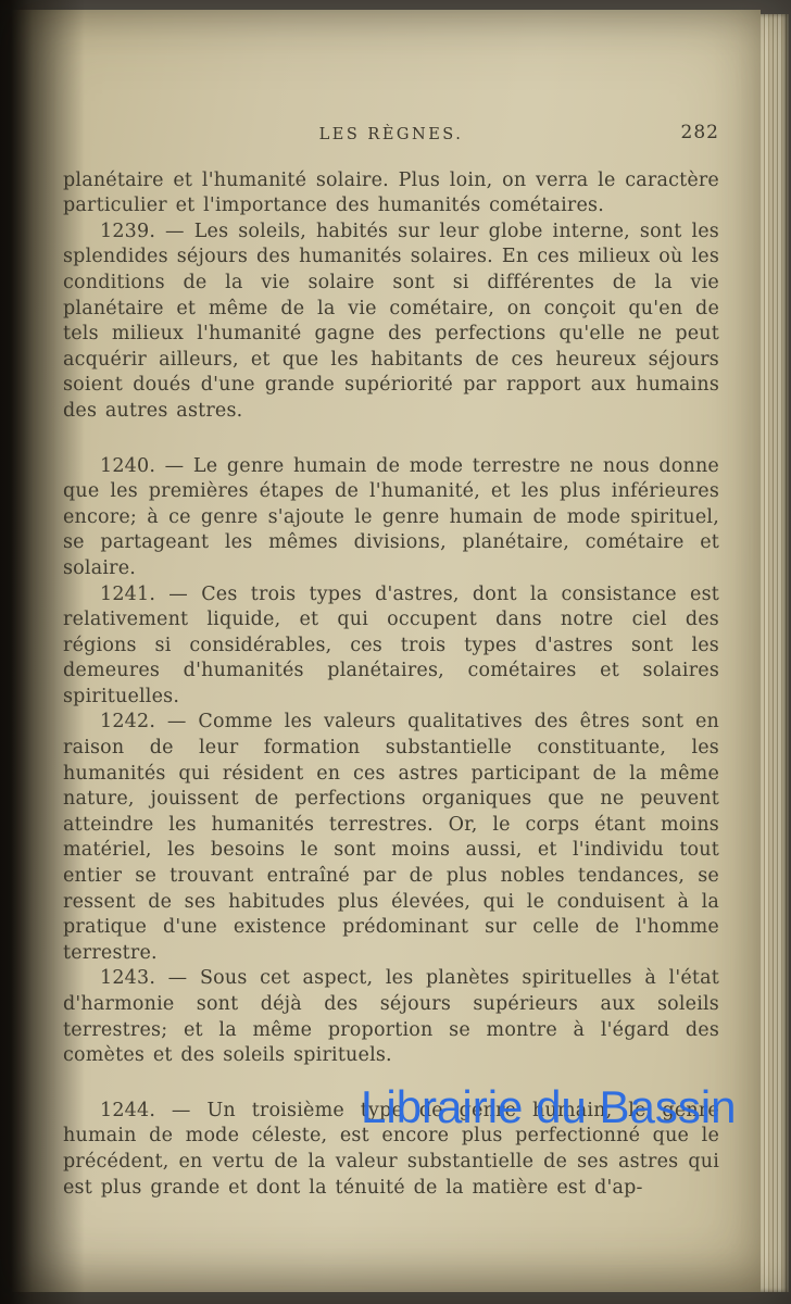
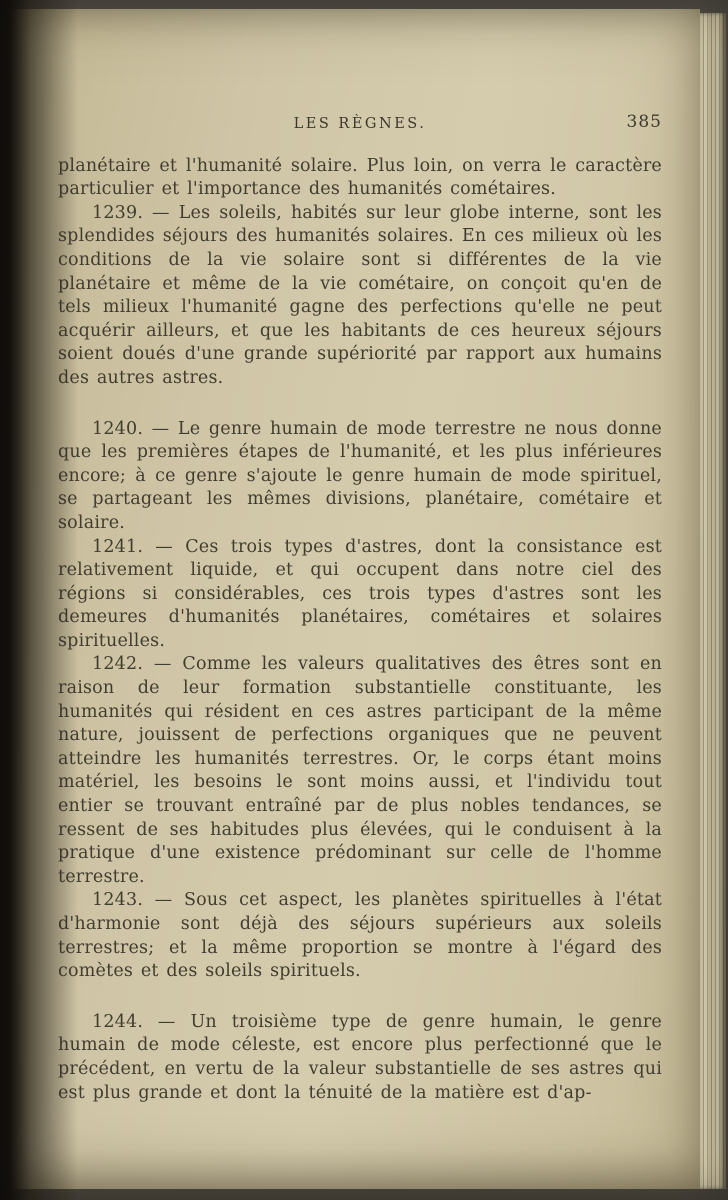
  LES RÈGNES.
- 282
+ 385
  anétaire et l'humanité solaire. Plus loin, on verra le caractère rticulier et l'importance des humanités cométaires.
  1239. — Les soleils, habités sur leur globe interne, sont les lendides séjours des humanités solaires. En ces milieux où les nditions de la vie solaire sont si différentes de la vie anétaire et même de la vie cométaire, on conçoit qu'en de ls milieux l'humanité gagne des perfections qu'elle ne peut quérir ailleurs, et que les habitants de ces heureux séjours ient doués d'une grande supériorité par rapport aux humains s autres astres.
  1240. — Le genre humain de mode terrestre ne nous donne e les premières étapes de l'humanité, et les plus inférieures core; à ce genre s'ajoute le genre humain de mode spirituel, partageant les mêmes divisions, planétaire, cométaire et laire.
  1241. — Ces trois types d'astres, dont la consistance est lativement liquide, et qui occupent dans notre ciel des gions si considérables, ces trois types d'astres sont les meures d'humanités planétaires, cométaires et solaires irituelles.
  1242. — Comme les valeurs qualitatives des êtres sont en ison de leur formation substantielle constituante, les manités qui résident en ces astres participant de la même ture, jouissent de perfections organiques que ne peuvent teindre les humanités terrestres. Or, le corps étant moins atériel, les besoins le sont moins aussi, et l'individu tout tier se trouvant entraîné par de plus nobles tendances, se ssent de ses habitudes plus élevées, qui le conduisent à la atique d'une existence prédominant sur celle de l'homme rrestre.
  1243. — Sous cet aspect, les planètes spirituelles à l'état harmonie sont déjà des séjours supérieurs aux soleils rrestres; et la même proportion se montre à l'égard des mètes et des soleils spirituels.
  1244. — Un troisième type de genre humain, le genre main de mode céleste, est encore plus perfectionné que le écédent, en vertu de la valeur substantielle de ses astres qui t plus grande et dont la ténuité de la matière est d'ap-
- Librairie du Bassin
